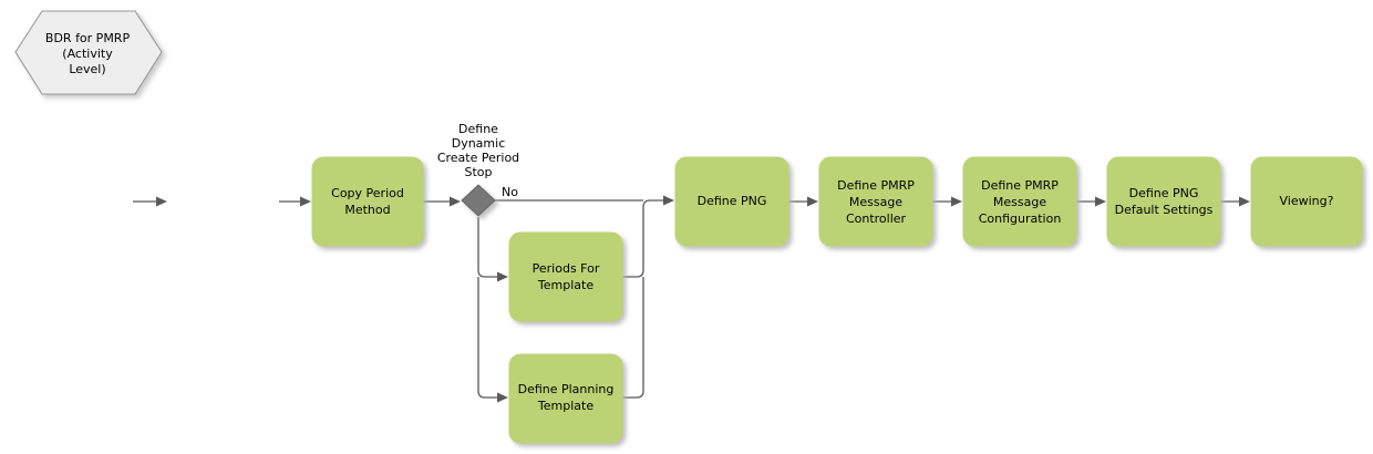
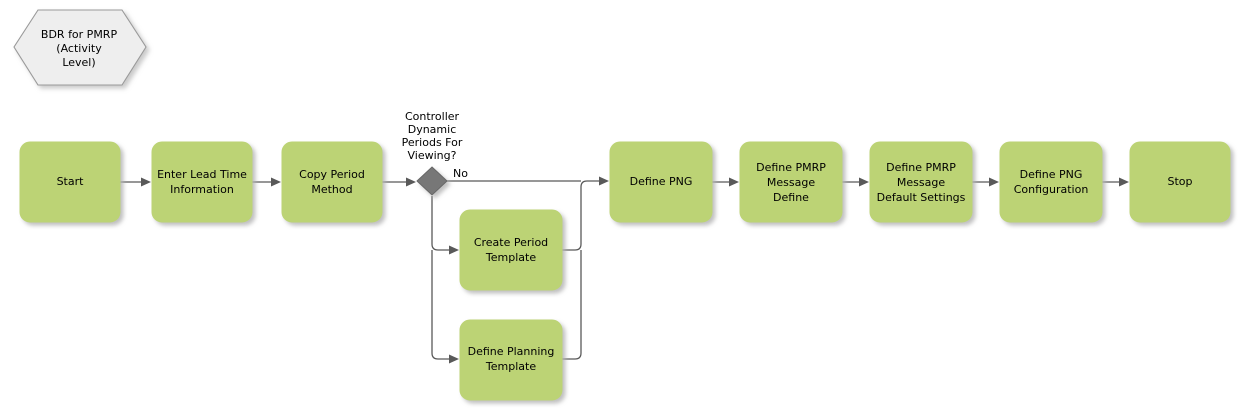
  BDR for PMRP
  (Activity
  Level)
+ Start
+ Enter Lead Time
+ Information
  Copy Period
  Method
- Define
+ Controller
  Dynamic
- Create Period
+ Periods For
- Stop
+ Viewing?
  No
- Periods For
+ Create Period
  Template
  Define Planning
  Template
  Define PNG
  Define PMRP
  Message
- Controller
+ Define
  Define PMRP
  Message
- Configuration
+ Default Settings
  Define PNG
- Default Settings
+ Configuration
- Viewing?
+ Stop
